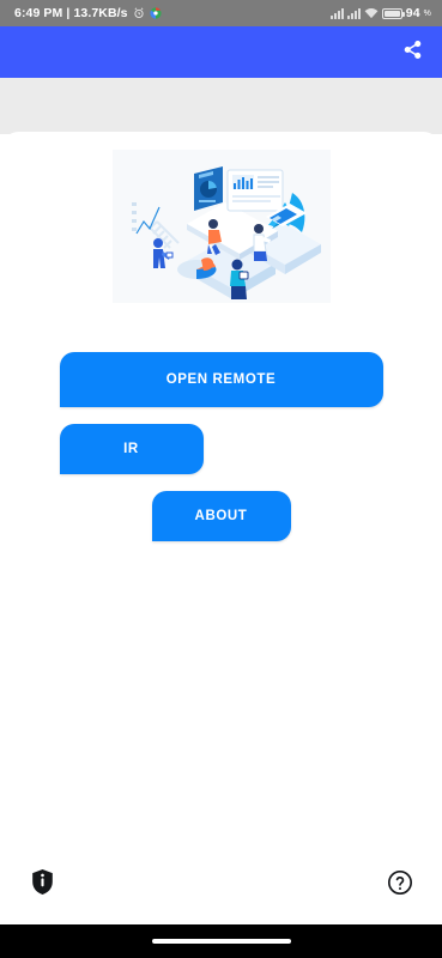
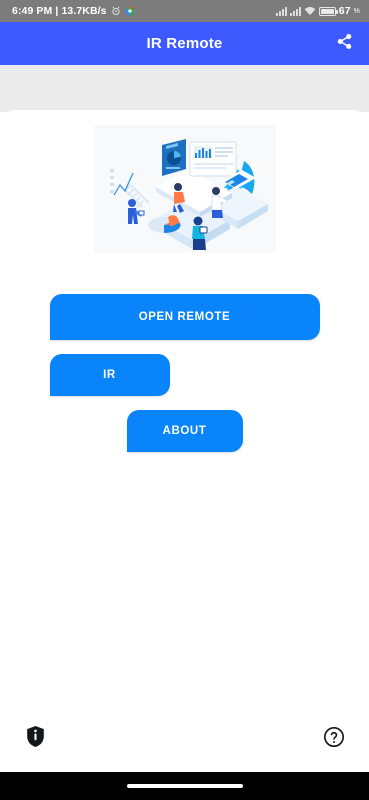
  6:49 PM | 13.7KB/s
- 94
+ 67
+ IR Remote
  OPEN REMOTE
  IR
  ABOUT
